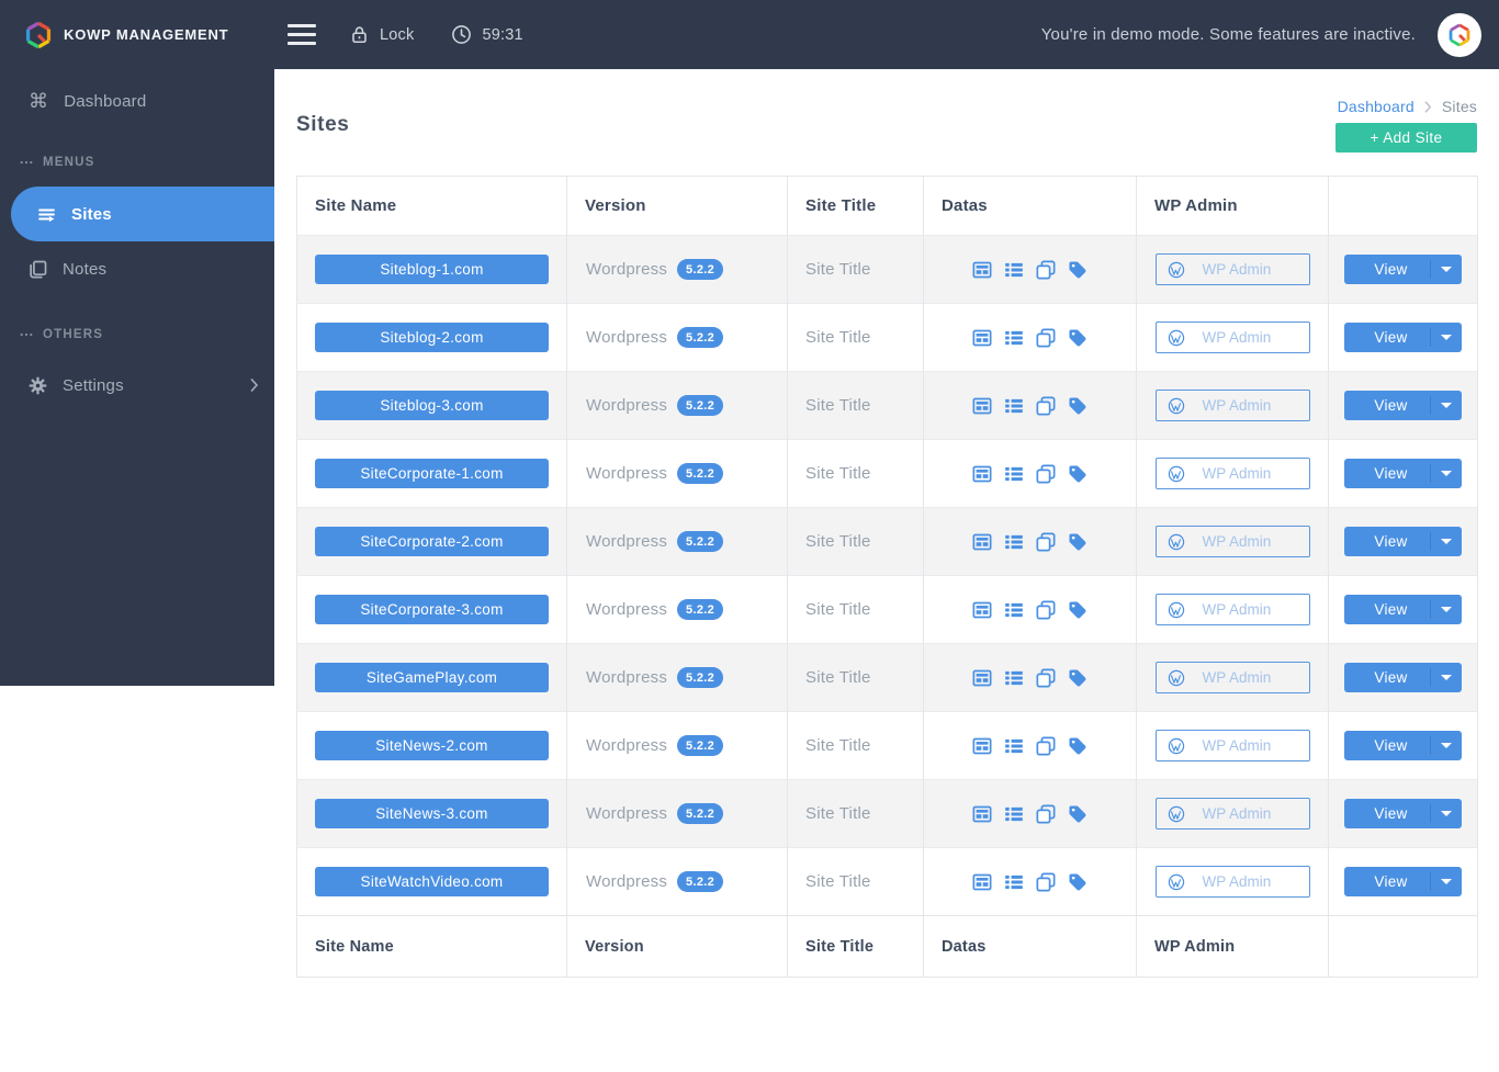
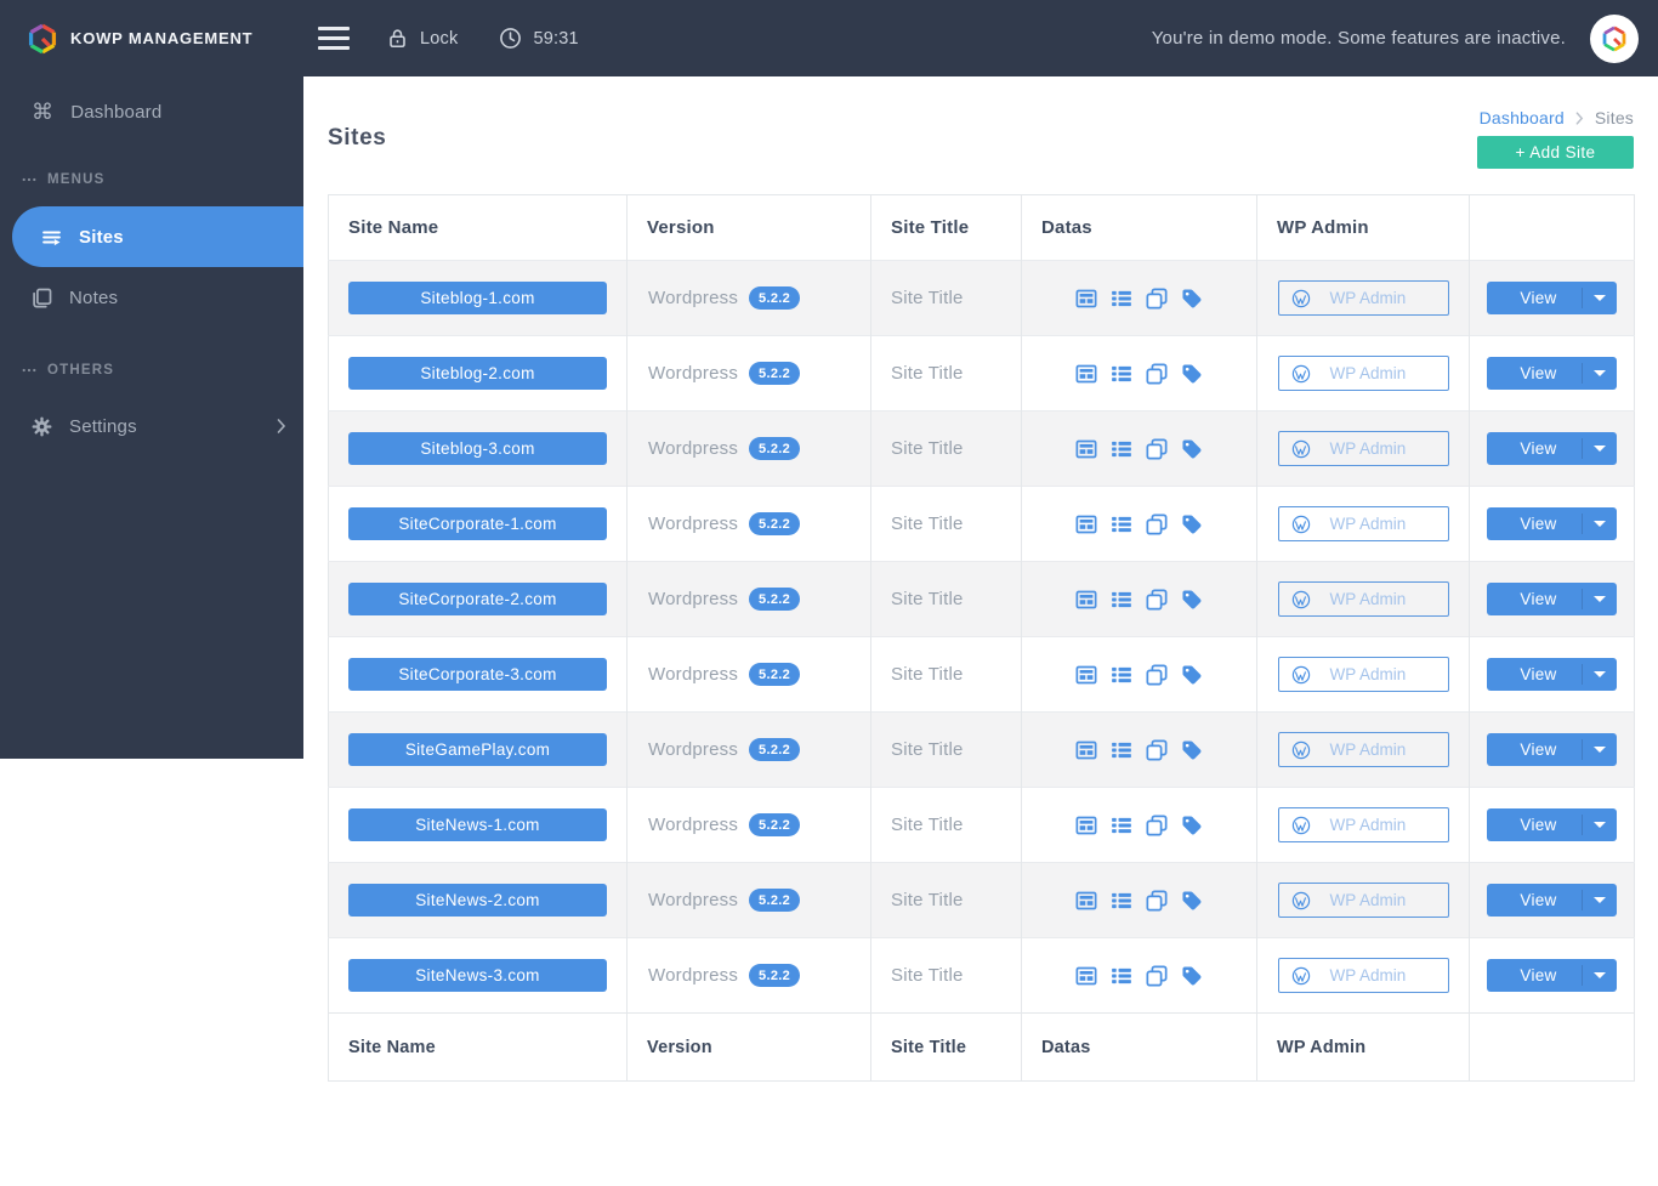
  KOWP MANAGEMENT
  Lock
  59:31
  You're in demo mode. Some features are inactive.
  ⌘
  Dashboard
  MENUS
  Sites
  Notes
  OTHERS
  Settings
  Sites
  Dashboard
  Sites
  + Add Site
  Site Name	Version	Site Title	Datas	WP Admin
  Siteblog-1.com	Wordpress 5.2.2	Site Title		WP Admin	View
  Siteblog-2.com	Wordpress 5.2.2	Site Title		WP Admin	View
  Siteblog-3.com	Wordpress 5.2.2	Site Title		WP Admin	View
  SiteCorporate-1.com	Wordpress 5.2.2	Site Title		WP Admin	View
  SiteCorporate-2.com	Wordpress 5.2.2	Site Title		WP Admin	View
  SiteCorporate-3.com	Wordpress 5.2.2	Site Title		WP Admin	View
  SiteGamePlay.com	Wordpress 5.2.2	Site Title		WP Admin	View
+ SiteNews-1.com	Wordpress 5.2.2	Site Title		WP Admin	View
  SiteNews-2.com	Wordpress 5.2.2	Site Title		WP Admin	View
  SiteNews-3.com	Wordpress 5.2.2	Site Title		WP Admin	View
- SiteWatchVideo.com	Wordpress 5.2.2	Site Title		WP Admin	View
  Site Name	Version	Site Title	Datas	WP Admin
